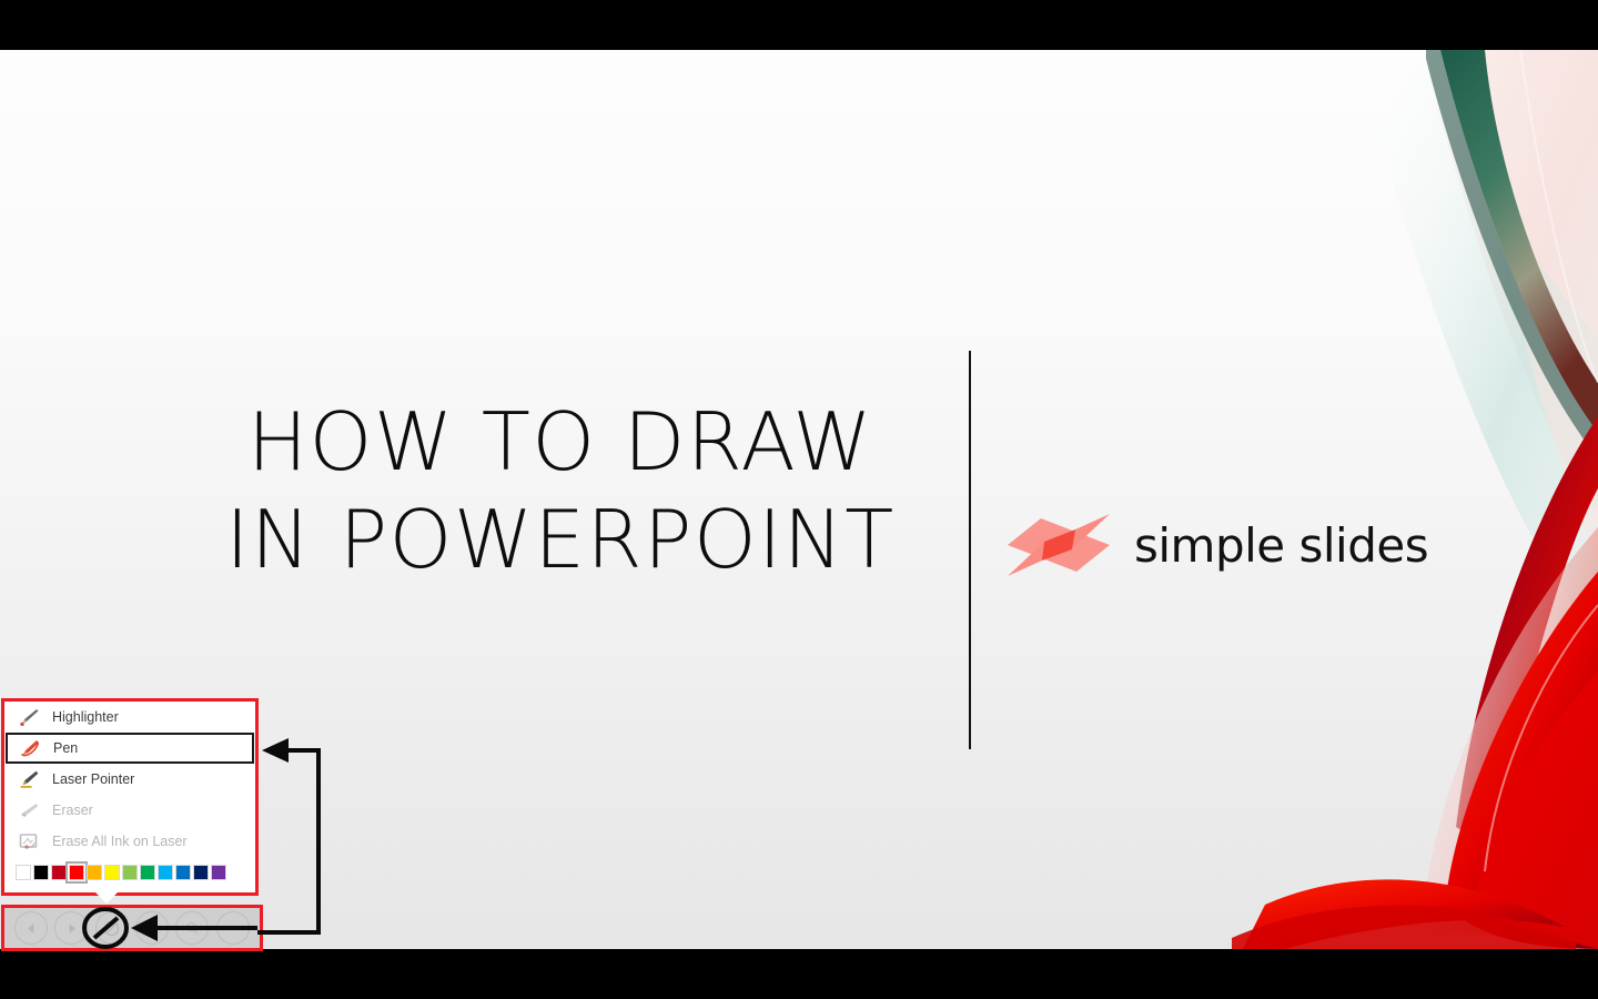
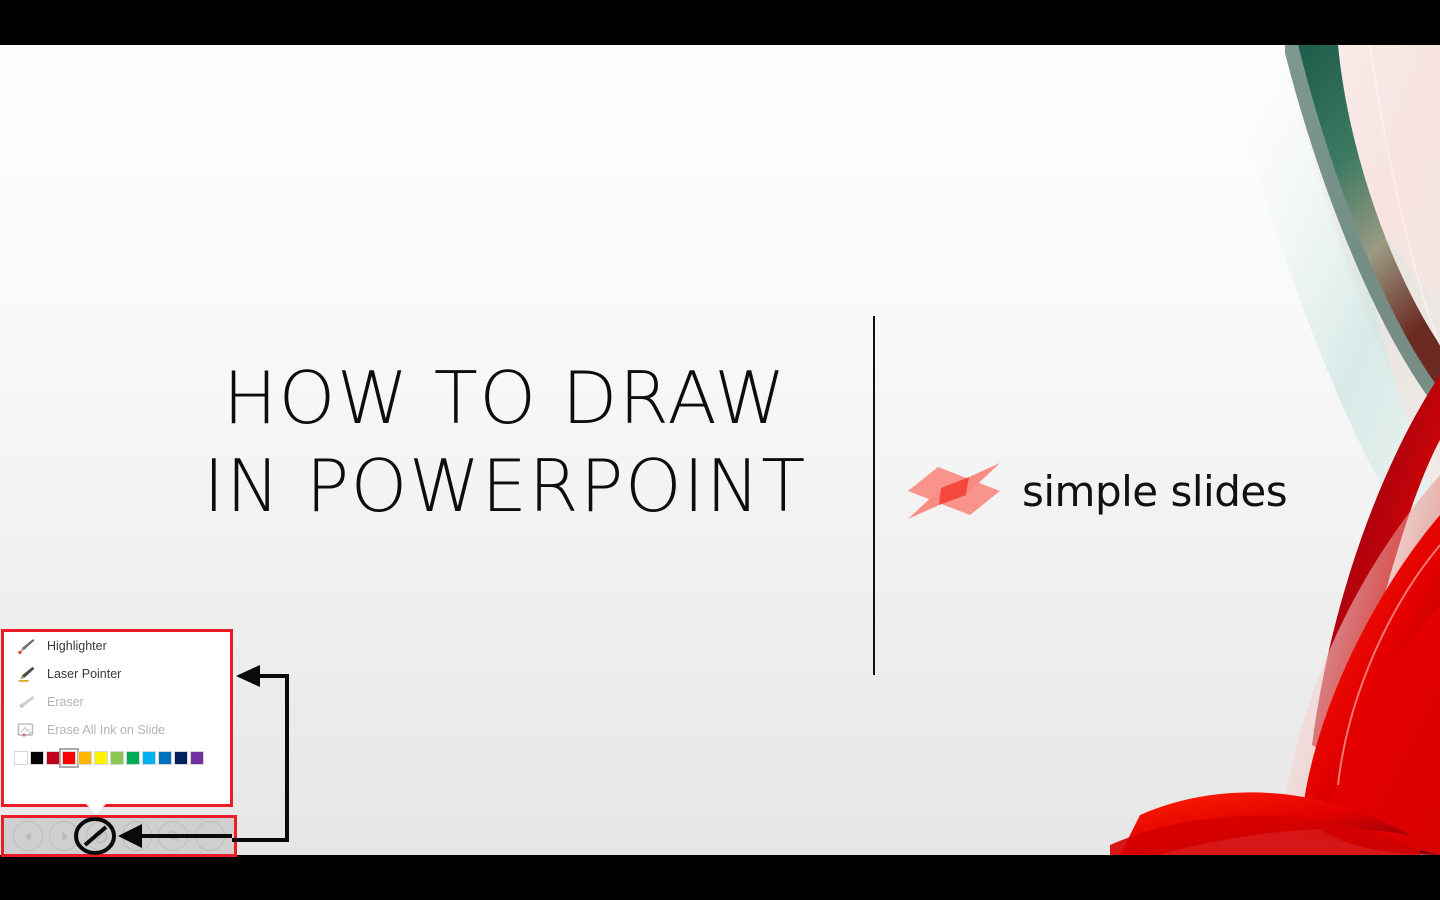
  HOW TO DRAW
  IN POWERPOINT
  simple slides
  Highlighter
- Pen
  Laser Pointer
  Eraser
- Erase All Ink on Laser
+ Erase All Ink on Slide
